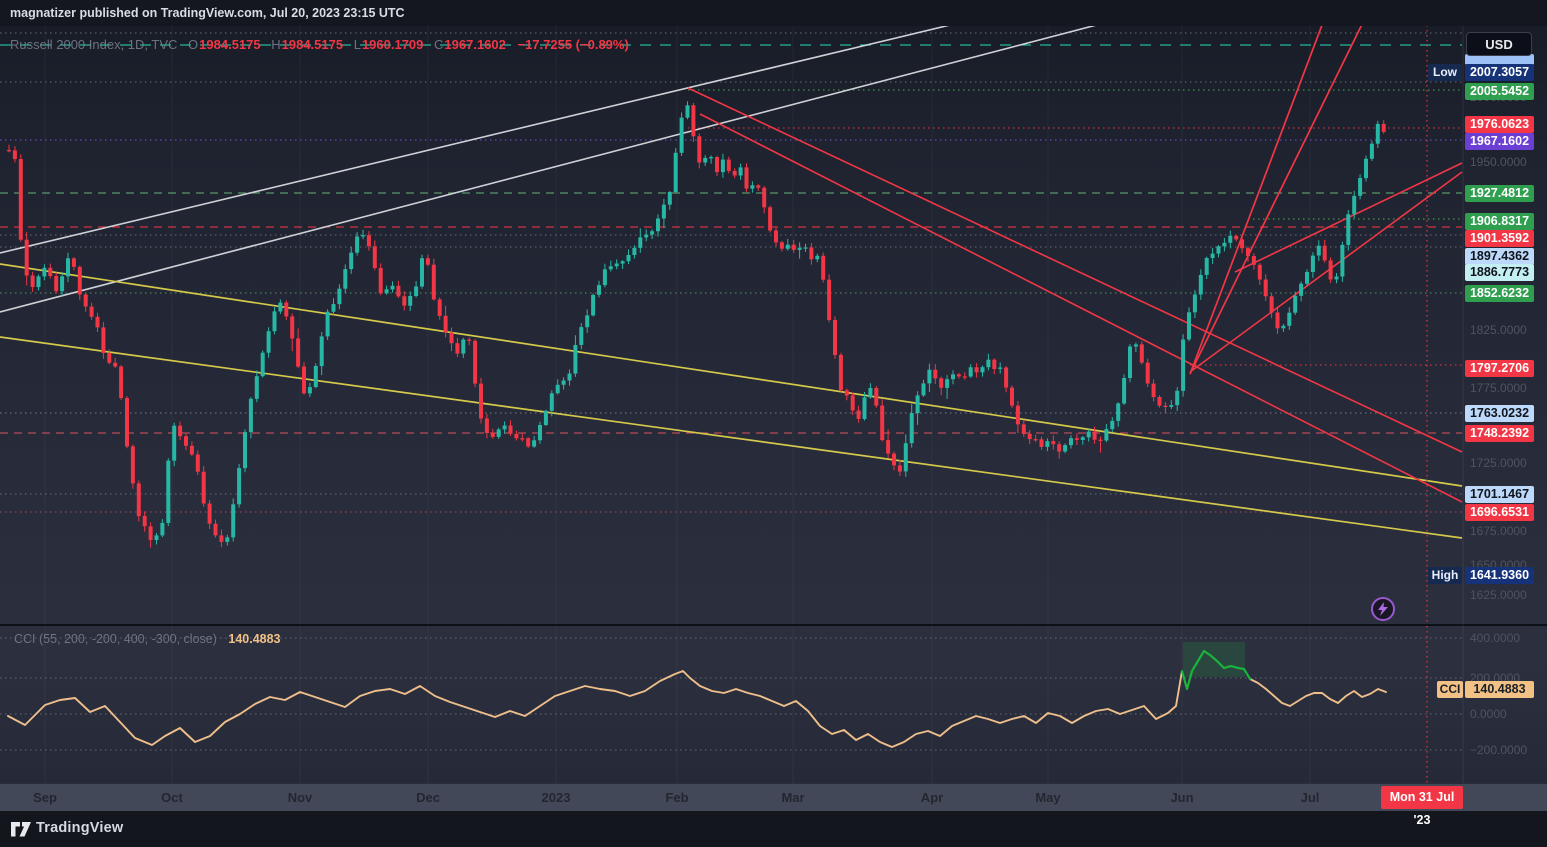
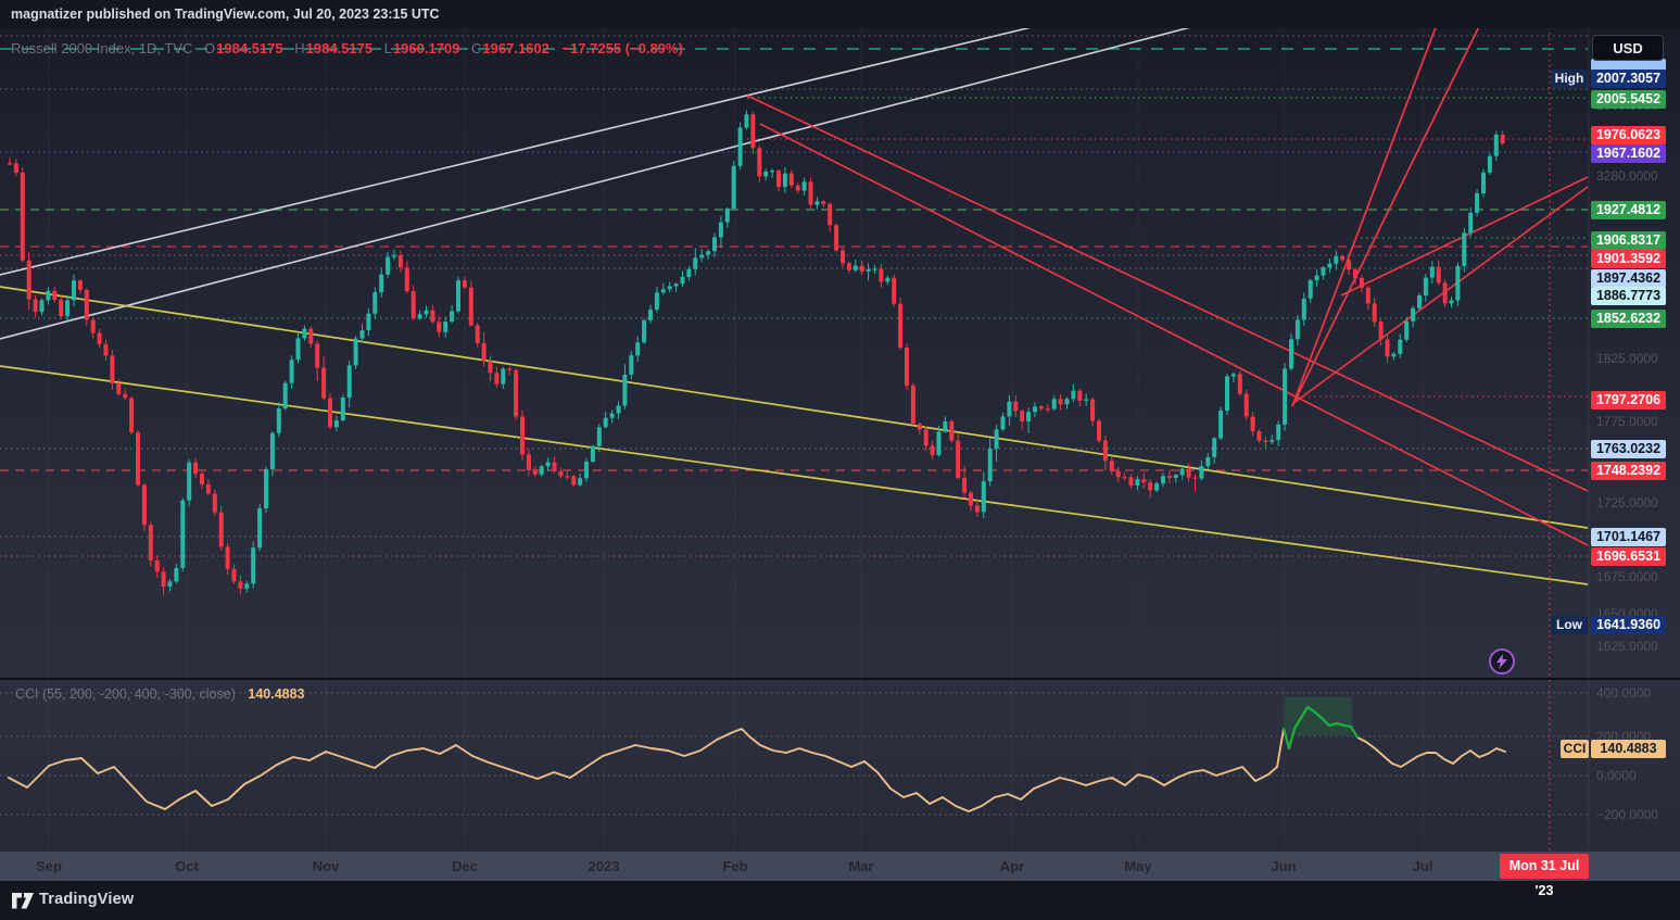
  magnatizer published on TradingView.com, Jul 20, 2023 23:15 UTC
  Russell 2000 Index, 1D, TVC O1984.5175 H1984.5175 L1960.1709 C1967.1602 −17.7255 (−0.89%)
  CCI (55, 200, -200, 400, -300, close) 140.4883
  USD
  CCI
  140.4883
- 1950.0000
+ 3280.0000
  1825.0000
  1775.0000
  1725.0000
  1675.0000
  1650.0000
  1625.0000
  400.0000
  200.0000
  0.0000
  −200.0000
- Low
+ High
  2007.3057
  2005.5452
  1976.0623
  1967.1602
  1927.4812
  1906.8317
  1901.3592
  1897.4362
  1886.7773
  1852.6232
  1797.2706
  1763.0232
  1748.2392
  1701.1467
  1696.6531
- High
+ Low
  1641.9360
  Sep
  Oct
  Nov
  Dec
  2023
  Feb
  Mar
  Apr
  May
  Jun
  Jul
  Mon 31 Jul '23
  TradingView
